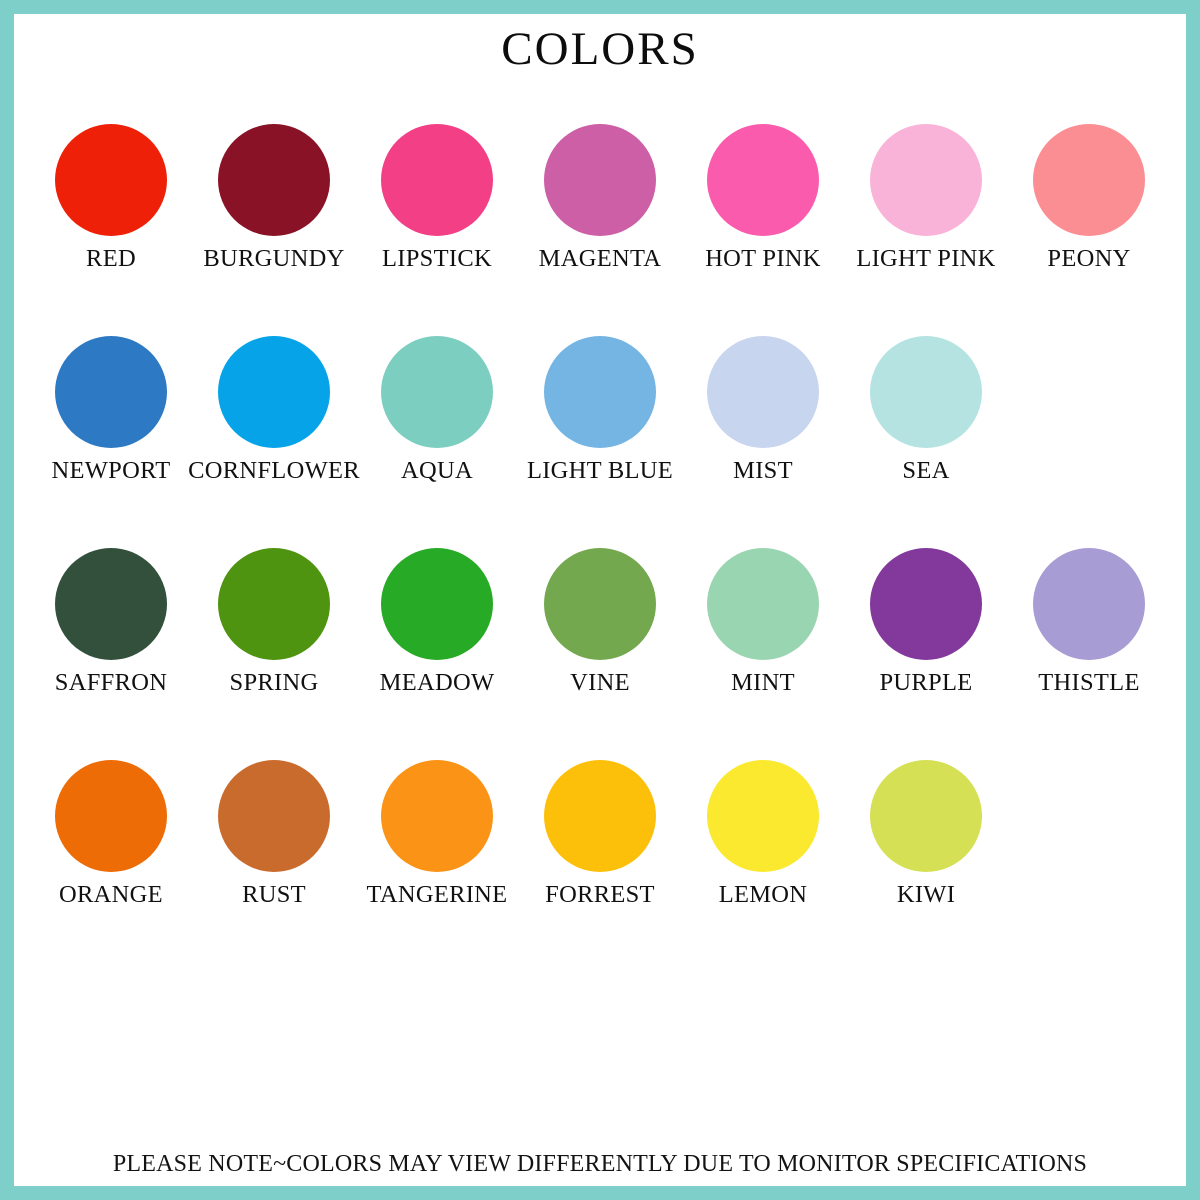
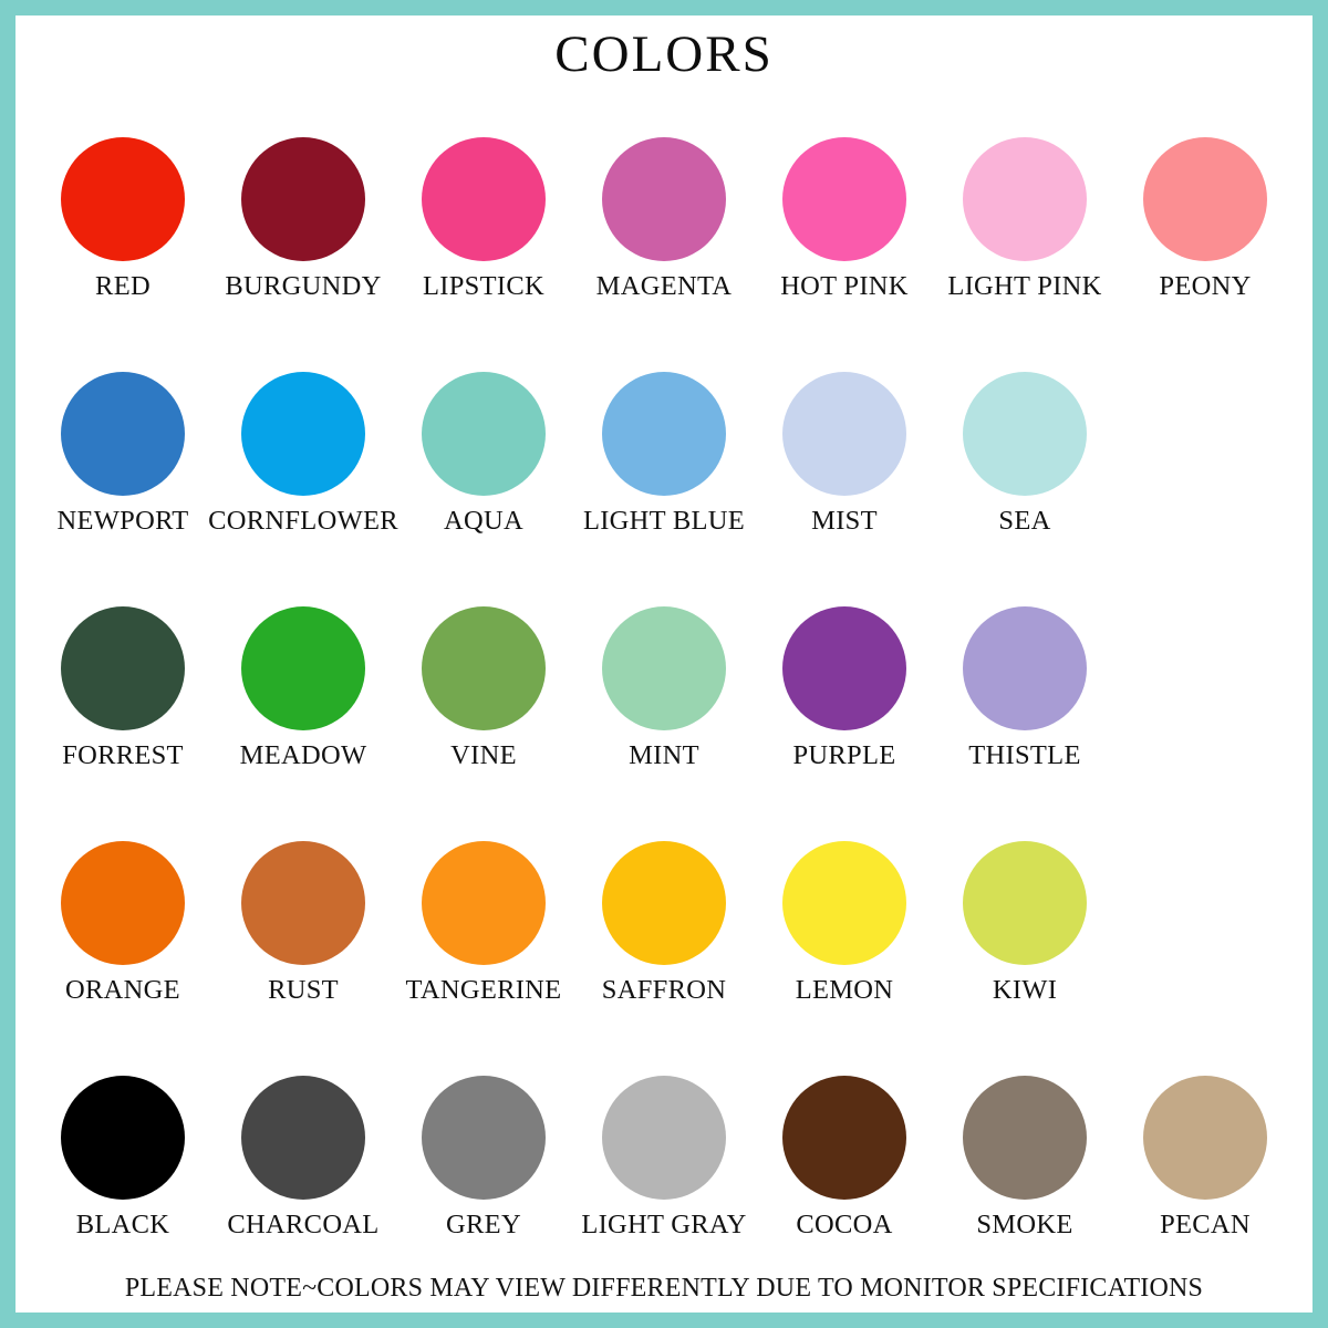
  COLORS
  RED
  BURGUNDY
  LIPSTICK
  MAGENTA
  HOT PINK
  LIGHT PINK
  PEONY
  NEWPORT
  CORNFLOWER
  AQUA
  LIGHT BLUE
  MIST
  SEA
- SAFFRON
+ FORREST
- SPRING
  MEADOW
  VINE
  MINT
  PURPLE
  THISTLE
  ORANGE
  RUST
  TANGERINE
- FORREST
+ SAFFRON
  LEMON
  KIWI
+ BLACK
+ CHARCOAL
+ GREY
+ LIGHT GRAY
+ COCOA
+ SMOKE
+ PECAN
  PLEASE NOTE~COLORS MAY VIEW DIFFERENTLY DUE TO MONITOR SPECIFICATIONS
